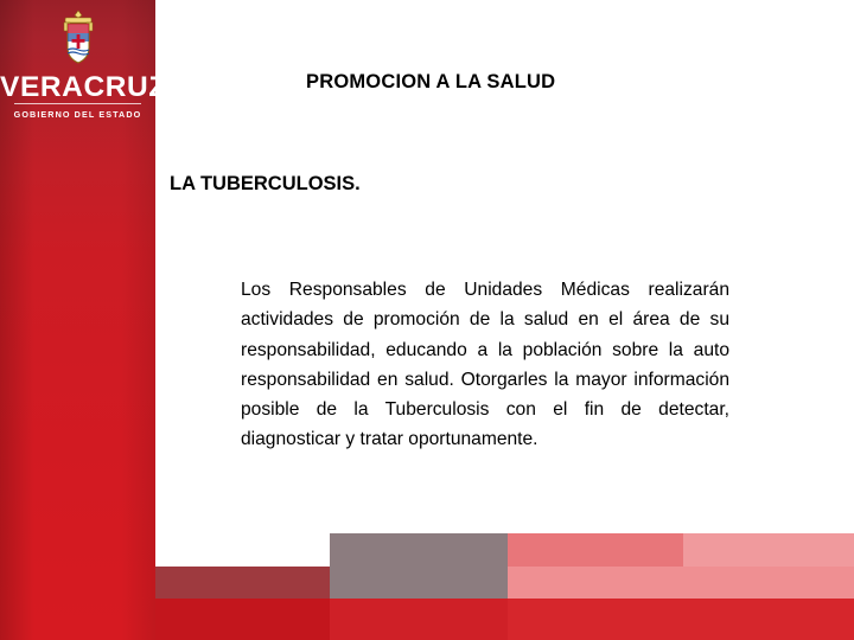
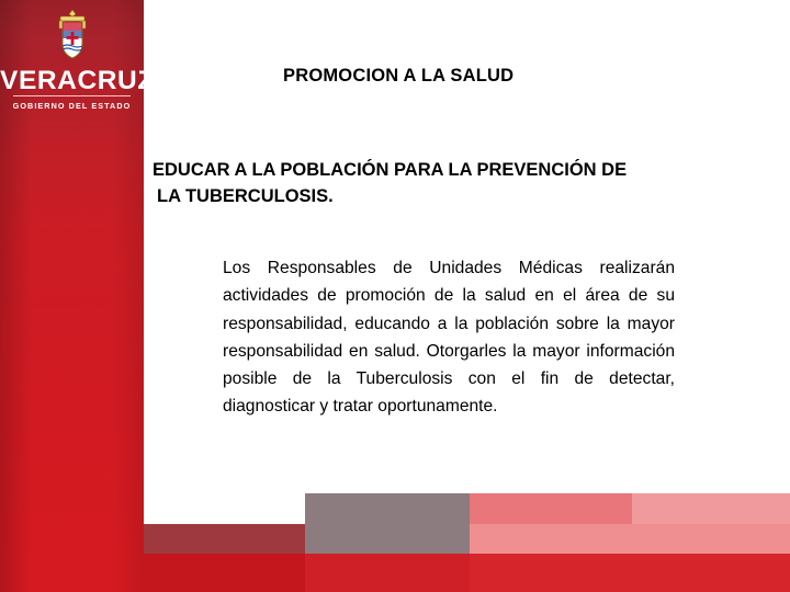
  VERACRU
  GOBIERNO DEL ESTADO
  PROMOCION A LA SALUD
+ EDUCAR A LA POBLACIÓN PARA LA PREVENCIÓN DE
  LA TUBERCULOSIS.
- Los Responsables de Unidades Médicas realizarán actividades de promoción de la salud en el área de su responsabilidad, educando a la población sobre la auto responsabilidad en salud. Otorgarles la mayor información posible de la Tuberculosis con el fin de detectar, diagnosticar y tratar oportunamente.
+ Los Responsables de Unidades Médicas realizarán actividades de promoción de la salud en el área de su responsabilidad, educando a la población sobre la mayor responsabilidad en salud. Otorgarles la mayor información posible de la Tuberculosis con el fin de detectar, diagnosticar y tratar oportunamente.
